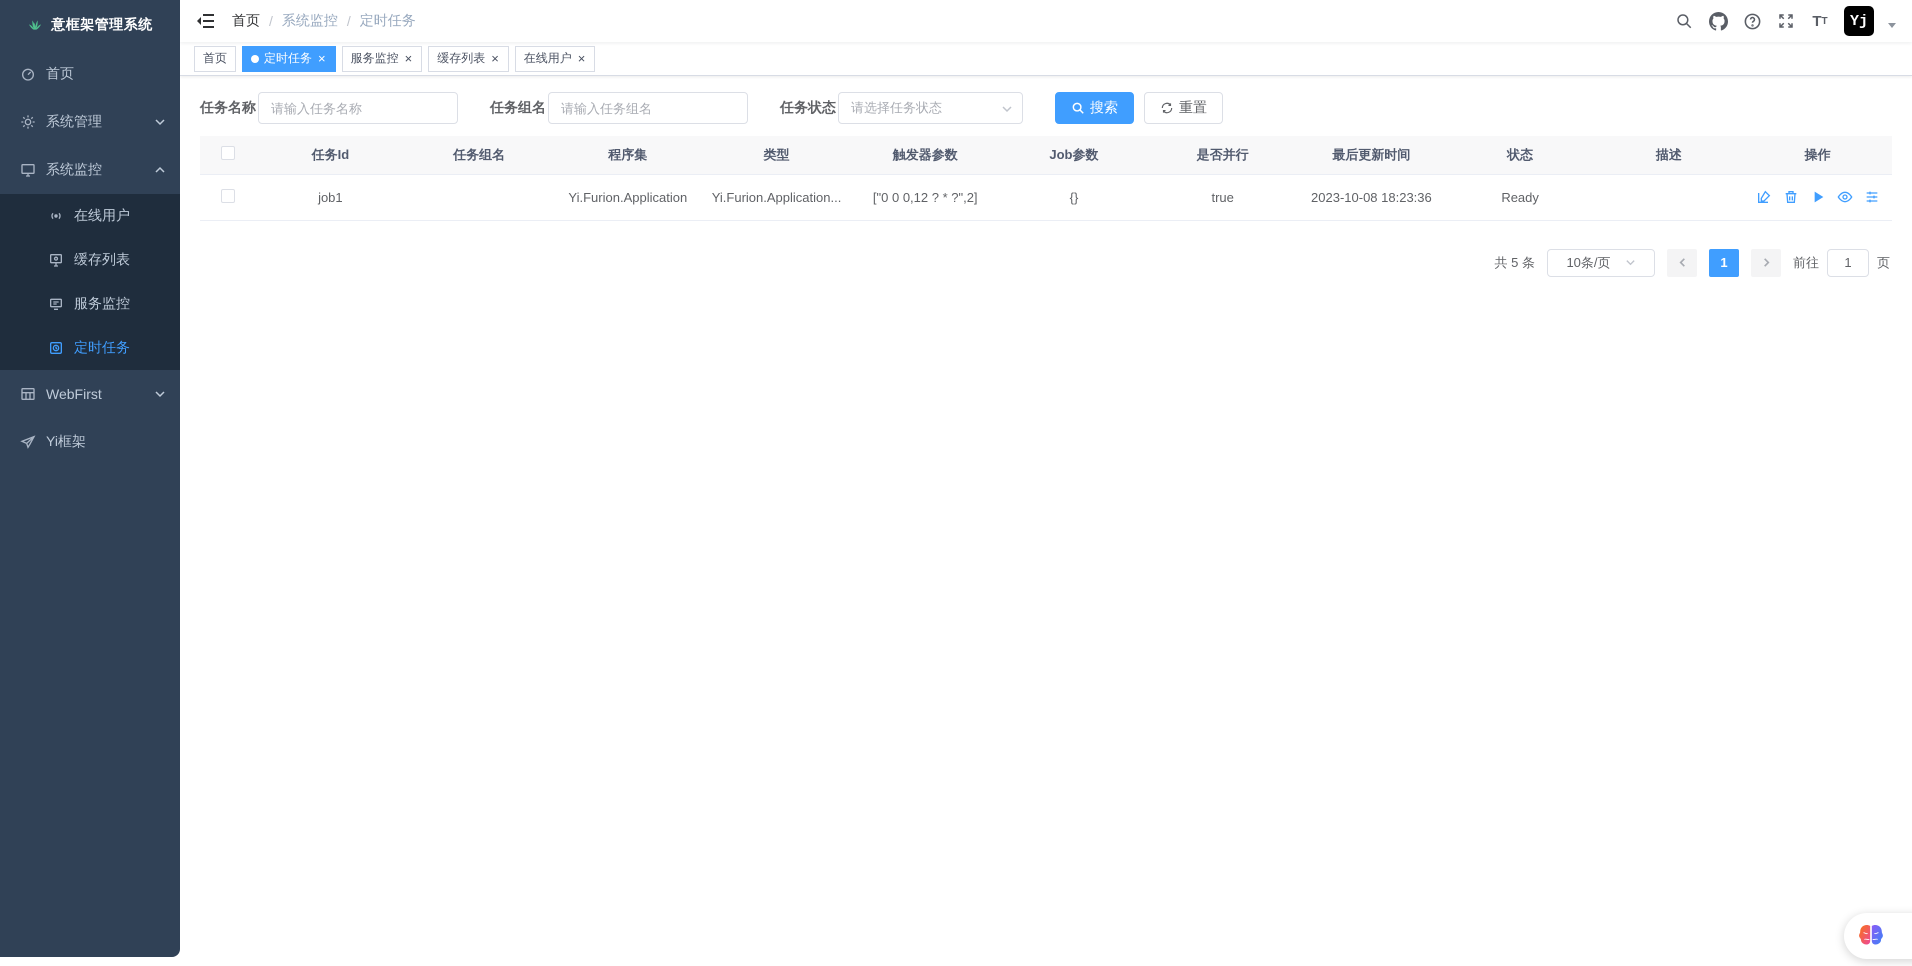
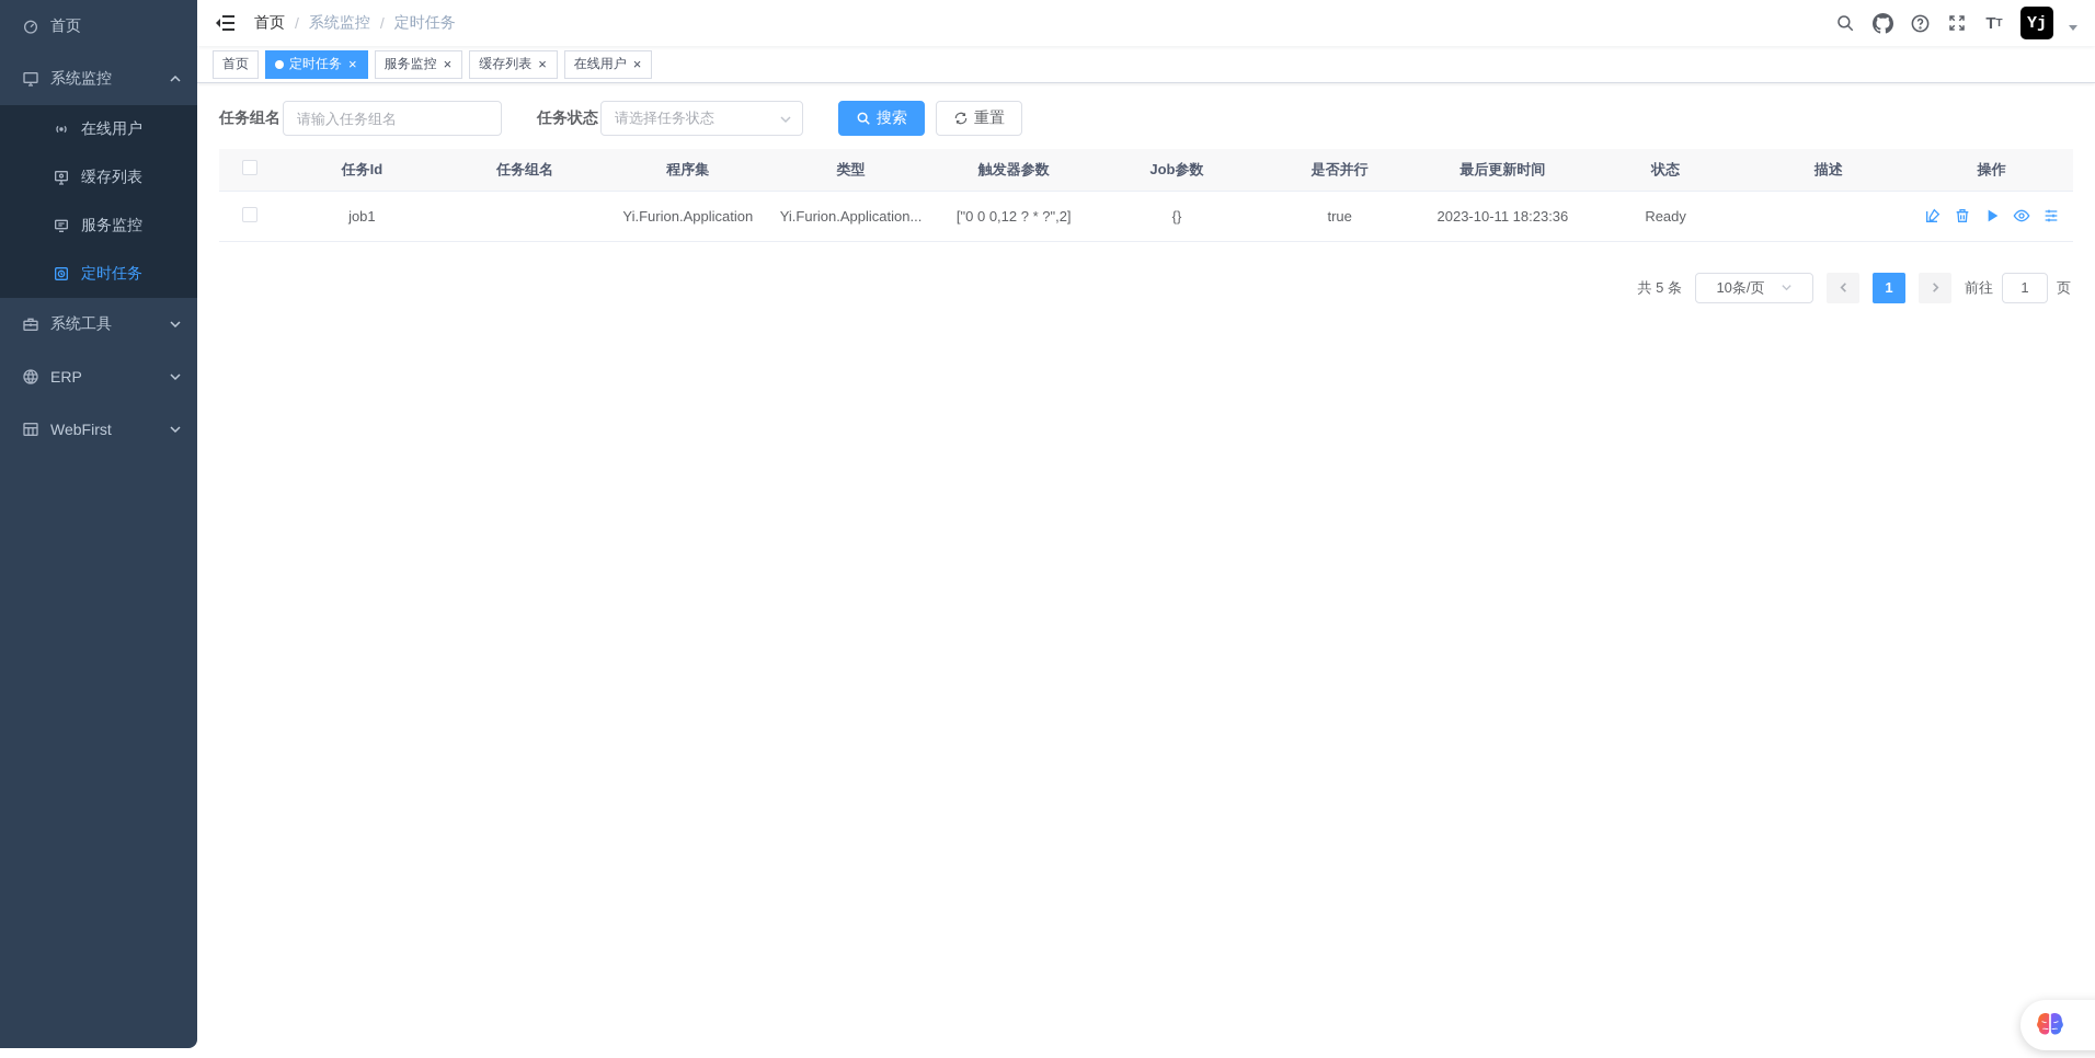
- 意框架管理系统
  首页
- 系统管理
  系统监控
  在线用户
  缓存列表
  服务监控
  定时任务
+ 系统工具
+ ERP
  WebFirst
- Yi框架
  首页
  /
  系统监控
  /
  定时任务
  T
  T
  Yj
  首页
  定时任务
  服务监控
  缓存列表
  在线用户
- 任务名称
- 请输入任务名称
  任务组名
  请输入任务组名
  任务状态
  请选择任务状态
  搜索
  重置
  	任务Id	任务组名	程序集	类型	触发器参数	Job参数	是否并行	最后更新时间	状态	描述	操作
- 	job1		Yi.Furion.Application	Yi.Furion.Application...	["0 0 0,12 ? * ?",2]	{}	true	2023-10-08 18:23:36	Ready
+ 	job1		Yi.Furion.Application	Yi.Furion.Application...	["0 0 0,12 ? * ?",2]	{}	true	2023-10-11 18:23:36	Ready
  共 5 条
  10条/页
  1
  前往
  1
  页
